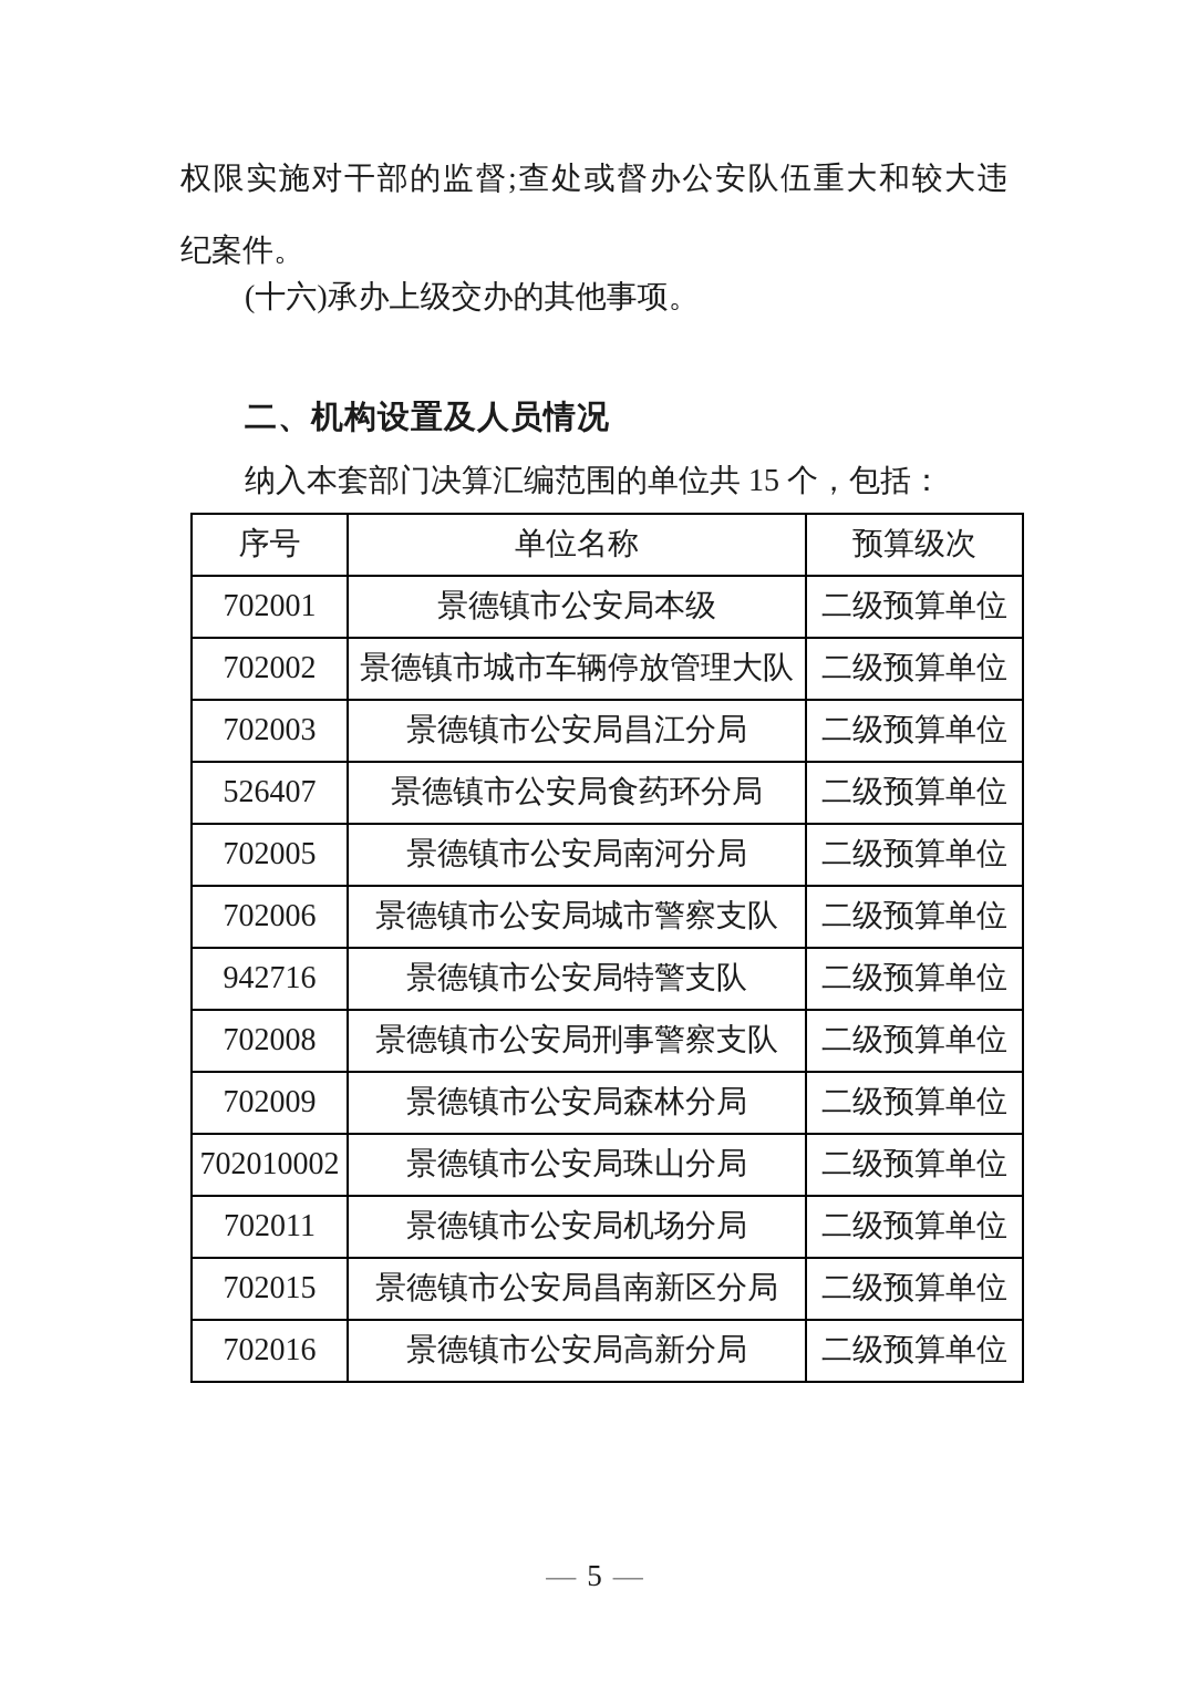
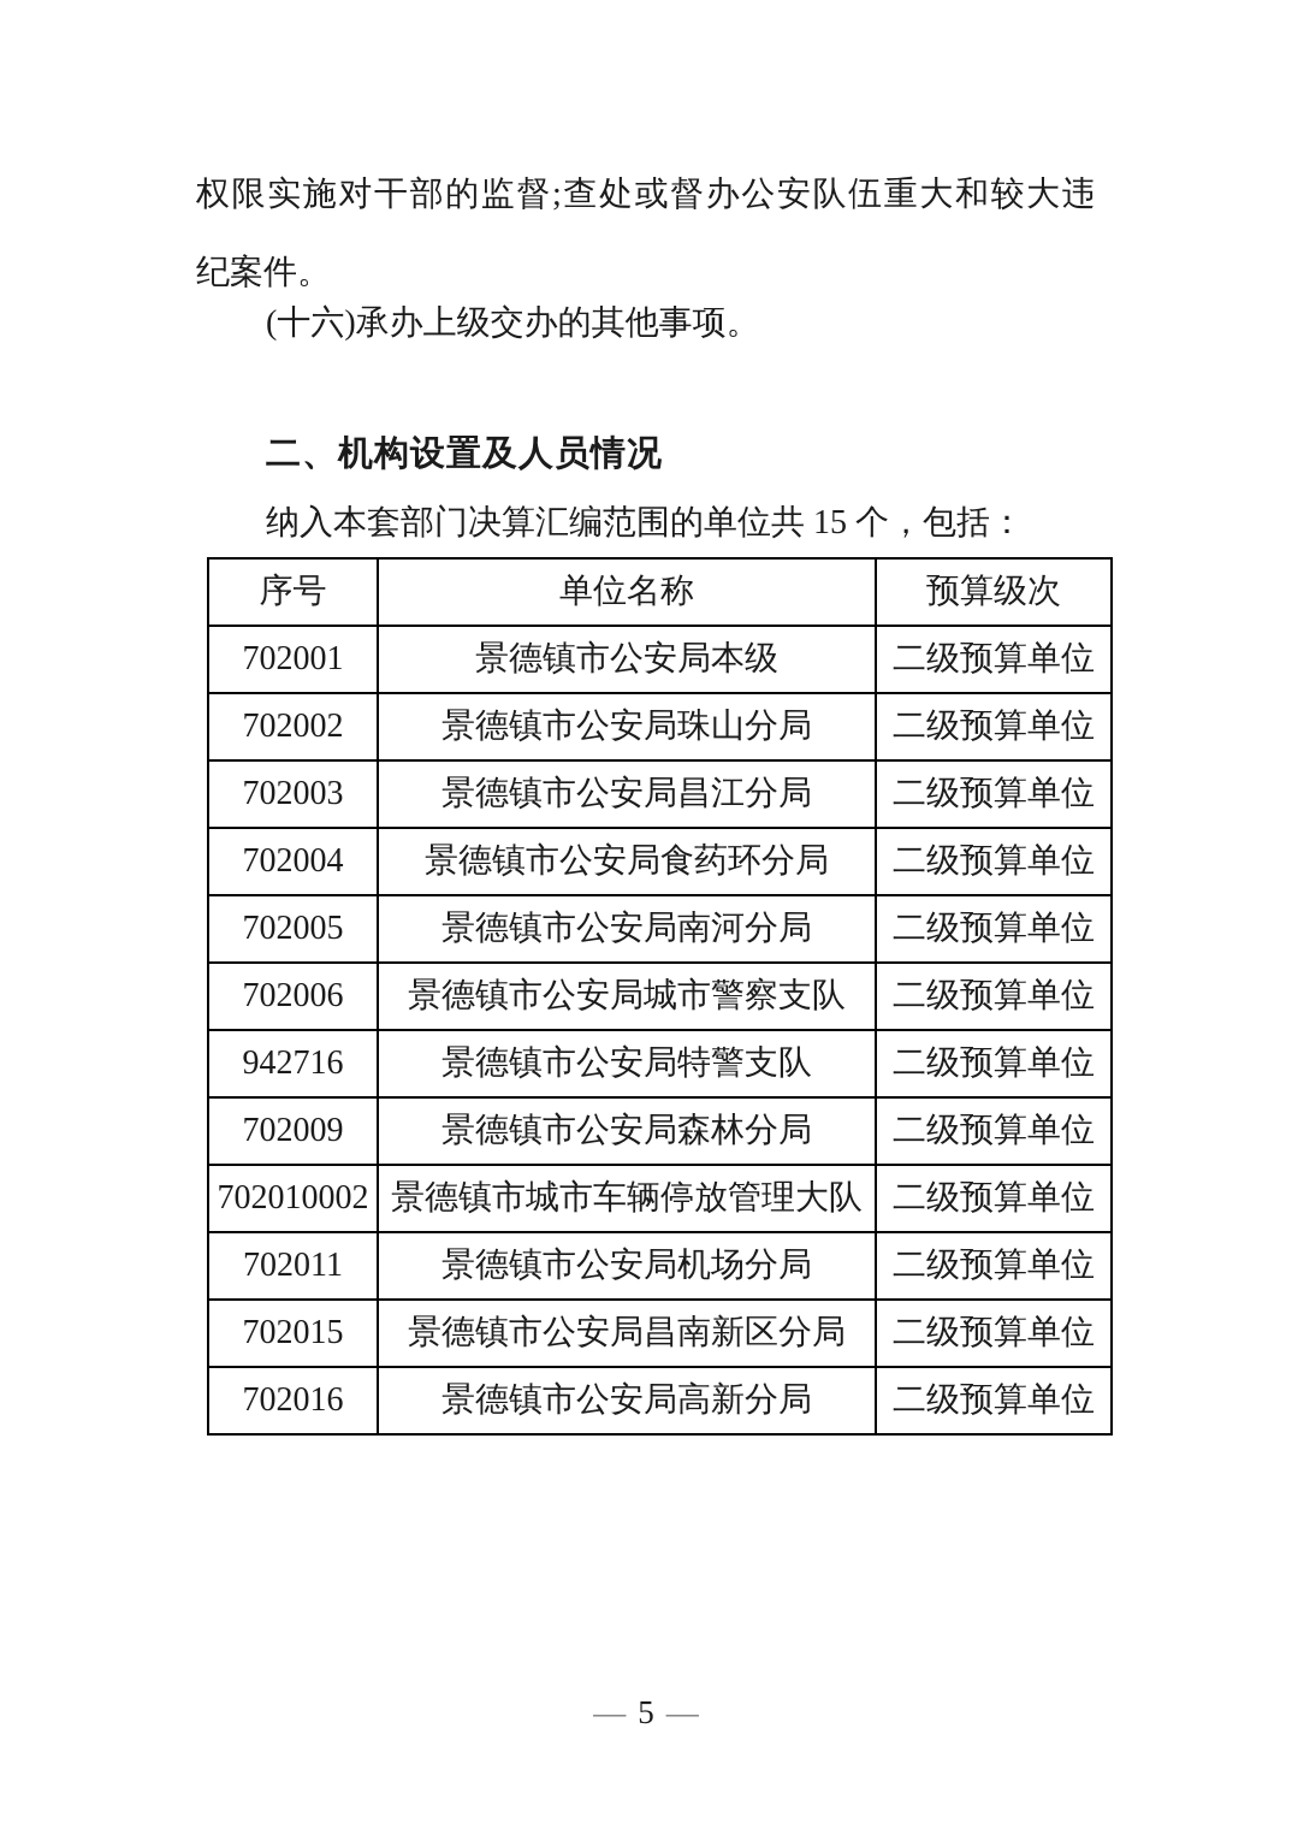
  权限实施对干部的监督;查处或督办公安队伍重大和较大违
  纪案件。
  (十六)承办上级交办的其他事项。
  二、机构设置及人员情况
  纳入本套部门决算汇编范围的单位共 15 个，包括：
  序号	单位名称	预算级次
  702001	景德镇市公安局本级	二级预算单位
- 702002	景德镇市城市车辆停放管理大队	二级预算单位
+ 702002	景德镇市公安局珠山分局	二级预算单位
  702003	景德镇市公安局昌江分局	二级预算单位
- 526407	景德镇市公安局食药环分局	二级预算单位
+ 702004	景德镇市公安局食药环分局	二级预算单位
  702005	景德镇市公安局南河分局	二级预算单位
  702006	景德镇市公安局城市警察支队	二级预算单位
  942716	景德镇市公安局特警支队	二级预算单位
- 702008	景德镇市公安局刑事警察支队	二级预算单位
  702009	景德镇市公安局森林分局	二级预算单位
- 702010002	景德镇市公安局珠山分局	二级预算单位
+ 702010002	景德镇市城市车辆停放管理大队	二级预算单位
  702011	景德镇市公安局机场分局	二级预算单位
  702015	景德镇市公安局昌南新区分局	二级预算单位
  702016	景德镇市公安局高新分局	二级预算单位
  — 5 —
